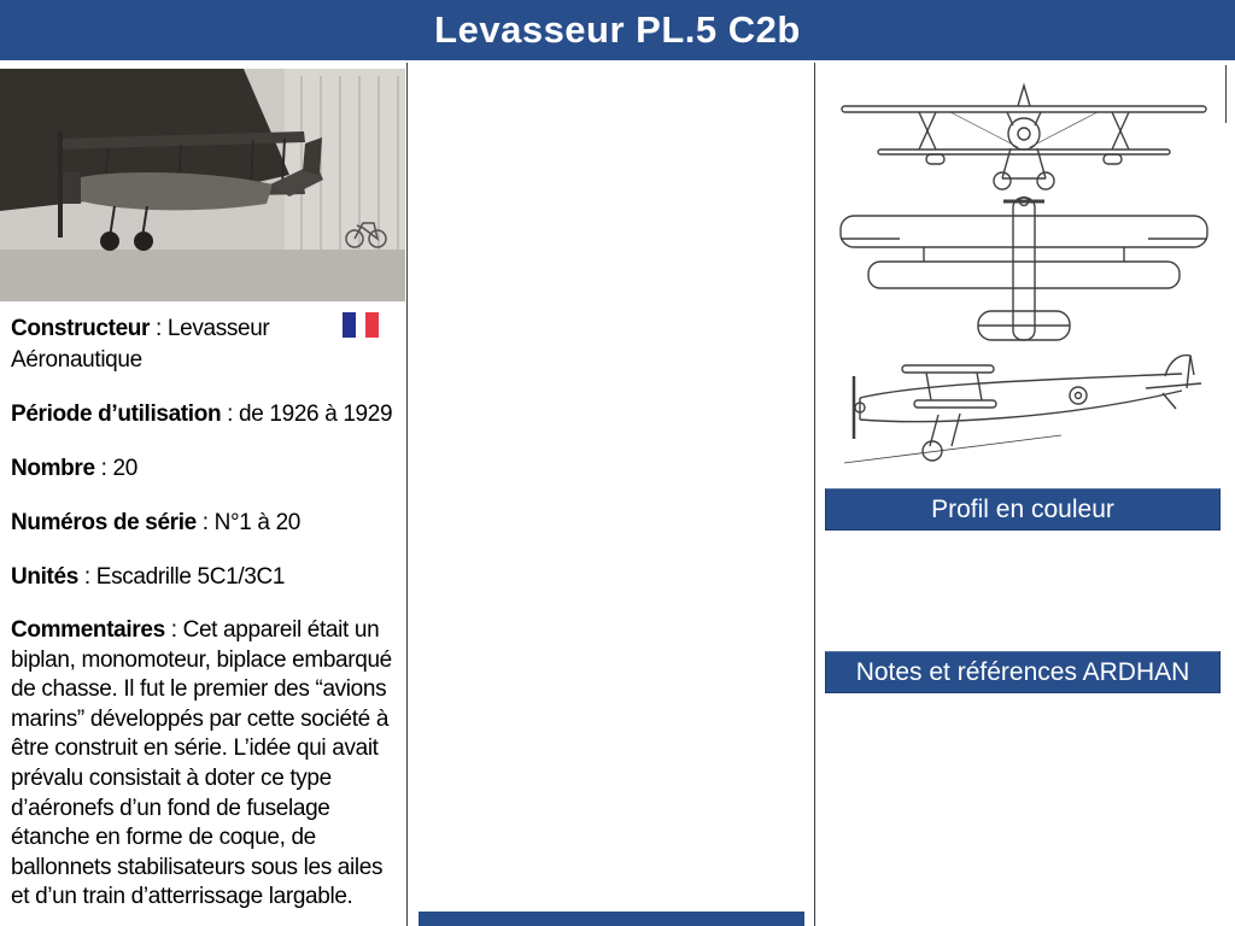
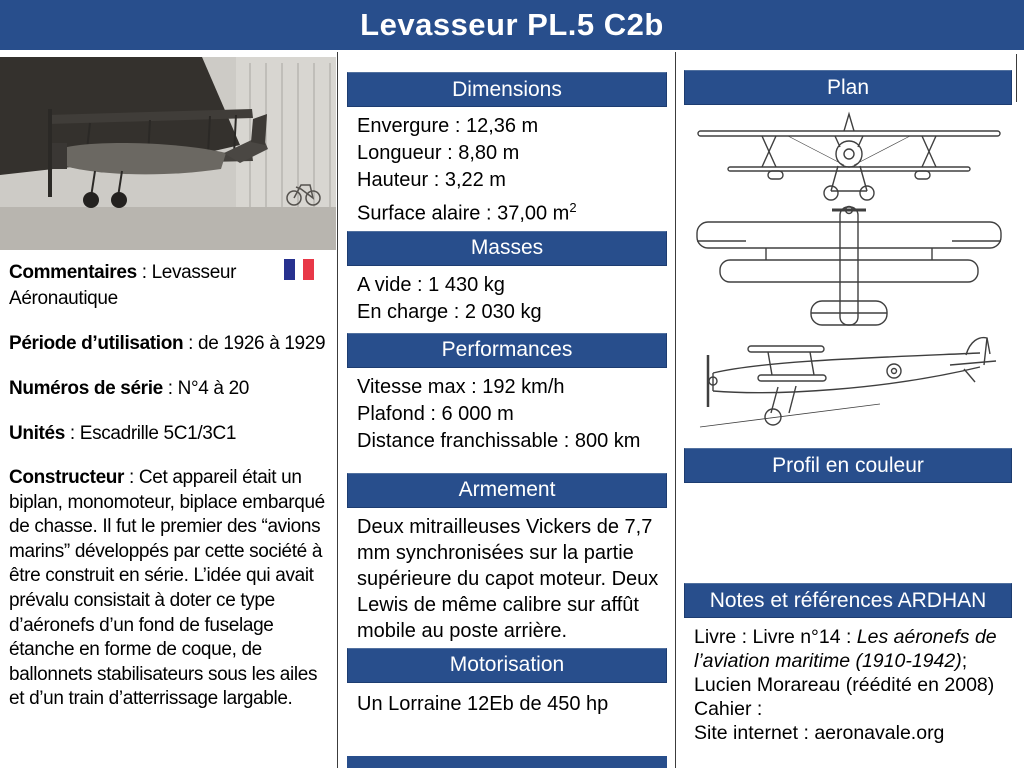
  Levasseur PL.5 C2b
- Constructeur : Levasseur Aéronautique
+ Commentaires : Levasseur Aéronautique
  Période d’utilisation : de 1926 à 1929
- Nombre : 20
- Numéros de série : N°1 à 20
+ Numéros de série : N°4 à 20
  Unités : Escadrille 5C1/3C1
- Commentaires : Cet appareil était un biplan, monomoteur, biplace embarqué de chasse. Il fut le premier des “avions marins” développés par cette société à être construit en série. L’idée qui avait prévalu consistait à doter ce type d’aéronefs d’un fond de fuselage étanche en forme de coque, de ballonnets stabilisateurs sous les ailes et d’un train d’atterrissage largable.
+ Constructeur : Cet appareil était un biplan, monomoteur, biplace embarqué de chasse. Il fut le premier des “avions marins” développés par cette société à être construit en série. L’idée qui avait prévalu consistait à doter ce type d’aéronefs d’un fond de fuselage étanche en forme de coque, de ballonnets stabilisateurs sous les ailes et d’un train d’atterrissage largable.
+ Dimensions
+ Envergure : 12,36 m
+ Longueur : 8,80 m
+ Hauteur : 3,22 m
+ Surface alaire : 37,00 m2
+ Masses
+ A vide : 1 430 kg
+ En charge : 2 030 kg
+ Performances
+ Vitesse max : 192 km/h
+ Plafond : 6 000 m
+ Distance franchissable : 800 km
+ Armement
+ Deux mitrailleuses Vickers de 7,7 mm synchronisées sur la partie supérieure du capot moteur. Deux Lewis de même calibre sur affût mobile au poste arrière.
+ Motorisation
+ Un Lorraine 12Eb de 450 hp
+ Plan
  Profil en couleur
  Notes et références ARDHAN
+ Livre : Livre n°14 : Les aéronefs de l’aviation maritime (1910-1942); Lucien Morareau (réédité en 2008)
+ Cahier :
+ Site internet : aeronavale.org
